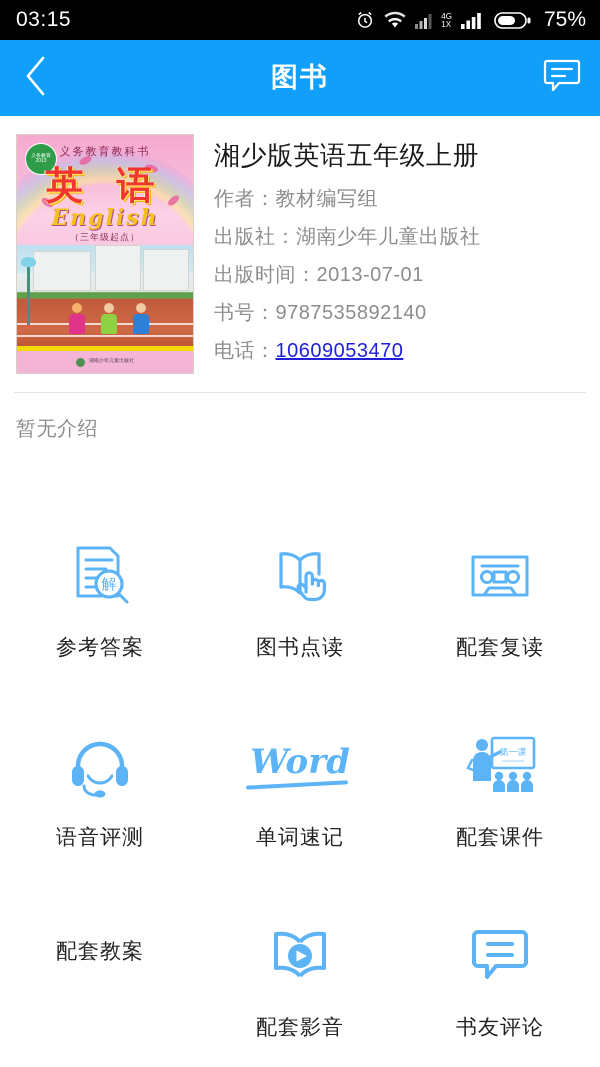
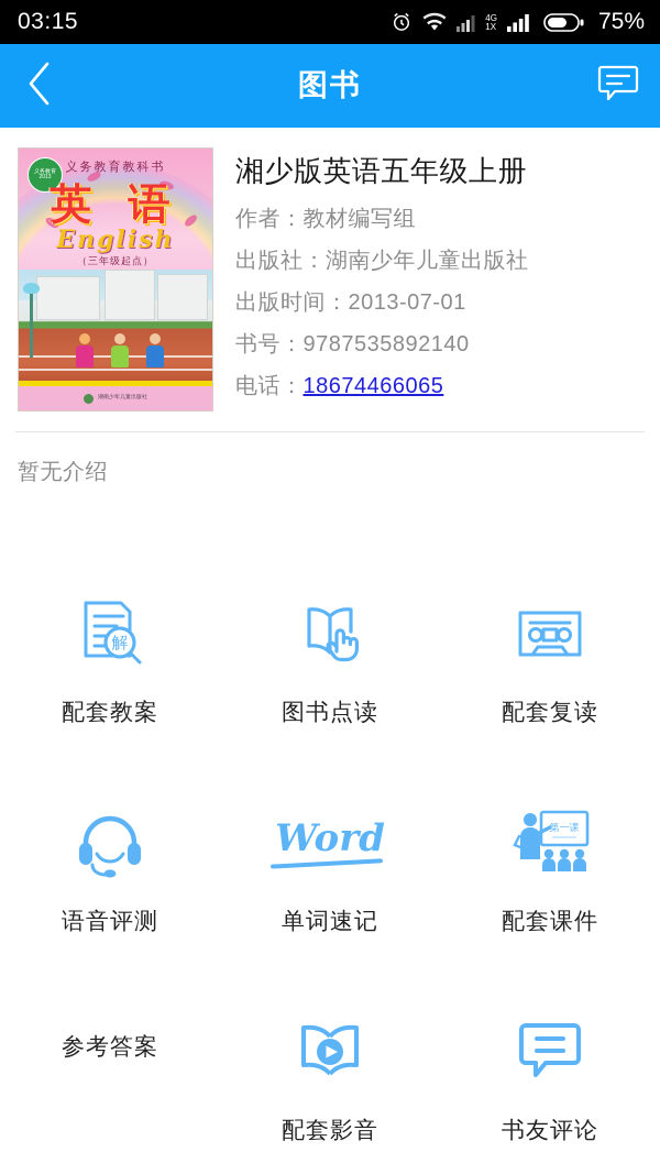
  03:15
  4G
  1X
  75%
  图书
  义务教育教科书
  英 语
  English
  （三年级起点）
  湘少版英语五年级上册
  作者：教材编写组
  出版社：湖南少年儿童出版社
  出版时间：2013-07-01
  书号：9787535892140
- 电话：10609053470
+ 电话：18674466065
  暂无介绍
  解
- 参考答案
+ 配套教案
  图书点读
  配套复读
  语音评测
  Word
  单词速记
  第一课
  配套课件
- 配套教案
+ 参考答案
  配套影音
  书友评论
